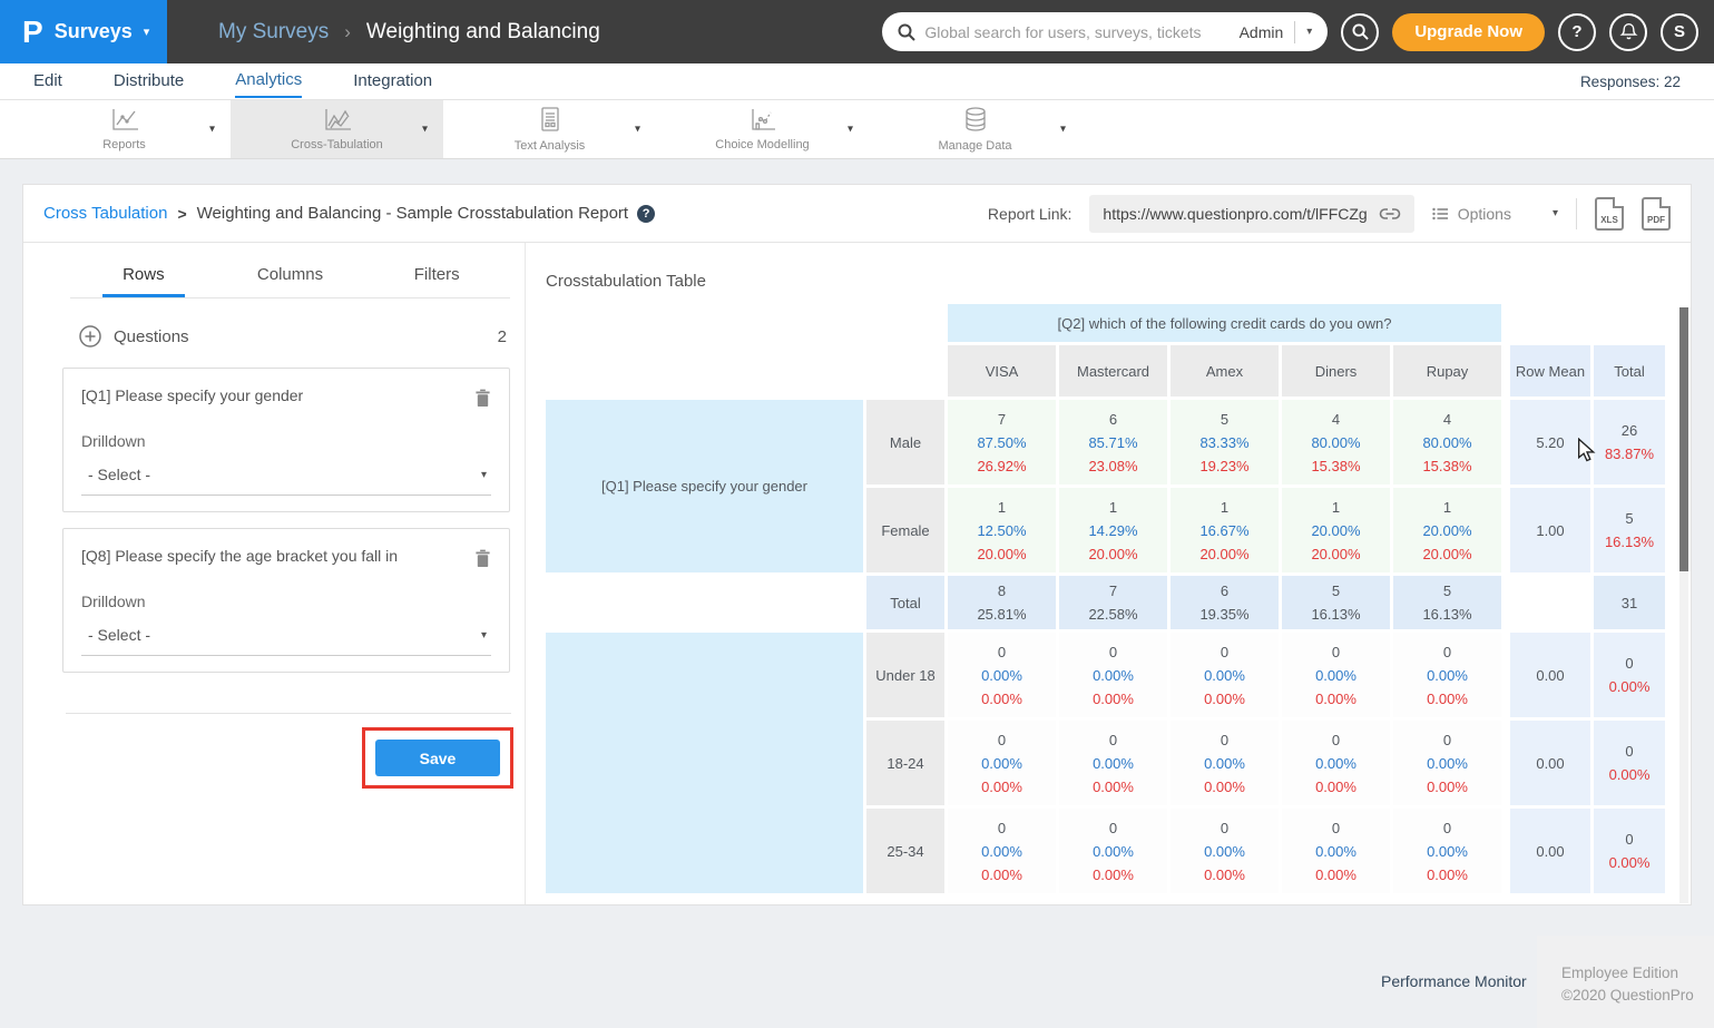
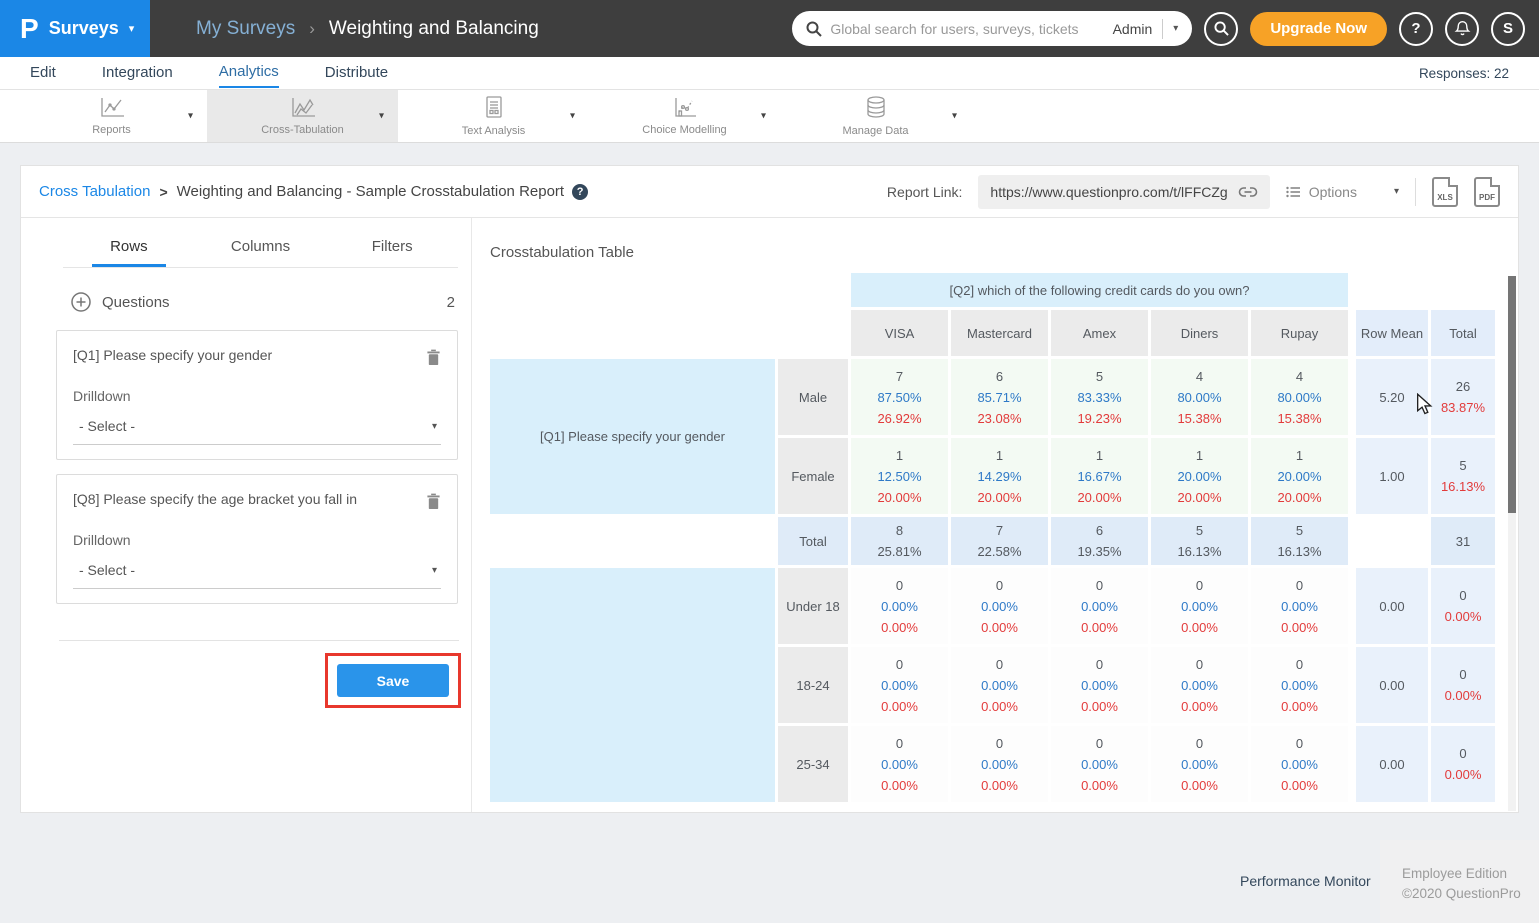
  P
  Surveys
  ▾
  My Surveys
  ›
  Weighting and Balancing
  Global search for users, surveys, tickets
  Admin
  ▾
  Upgrade Now
  ?
  S
  Edit
- Distribute
+ Integration
  Analytics
- Integration
+ Distribute
  Responses: 22
  Reports
  ▾
  Cross-Tabulation
  ▾
  Text Analysis
  ▾
  Choice Modelling
  ▾
  Manage Data
  ▾
  Cross Tabulation
  >
  Weighting and Balancing - Sample Crosstabulation Report
  ?
  Report Link:
  https://www.questionpro.com/t/lFFCZg
  Options
  ▾
  XLS
  PDF
  Rows
  Columns
  Filters
  Questions
  2
  [Q1] Please specify your gender
  Drilldown
  - Select -
  ▾
  [Q8] Please specify the age bracket you fall in
  Drilldown
  - Select -
  ▾
  Save
  Crosstabulation Table
  	[Q2] which of the following credit cards do you own?
  	VISA	Mastercard	Amex	Diners	Rupay		Row Mean	Total
  [Q1] Please specify your gender	Male	787.50%26.92%	685.71%23.08%	583.33%19.23%	480.00%15.38%	480.00%15.38%		5.20	2683.87%
  Female	112.50%20.00%	114.29%20.00%	116.67%20.00%	120.00%20.00%	120.00%20.00%		1.00	516.13%
  	Total	825.81%	722.58%	619.35%	516.13%	516.13%			31
  	Under 18	00.00%0.00%	00.00%0.00%	00.00%0.00%	00.00%0.00%	00.00%0.00%		0.00	00.00%
  18-24	00.00%0.00%	00.00%0.00%	00.00%0.00%	00.00%0.00%	00.00%0.00%		0.00	00.00%
  25-34	00.00%0.00%	00.00%0.00%	00.00%0.00%	00.00%0.00%	00.00%0.00%		0.00	00.00%
  Performance Monitor
  Employee Edition
  ©2020 QuestionPro
